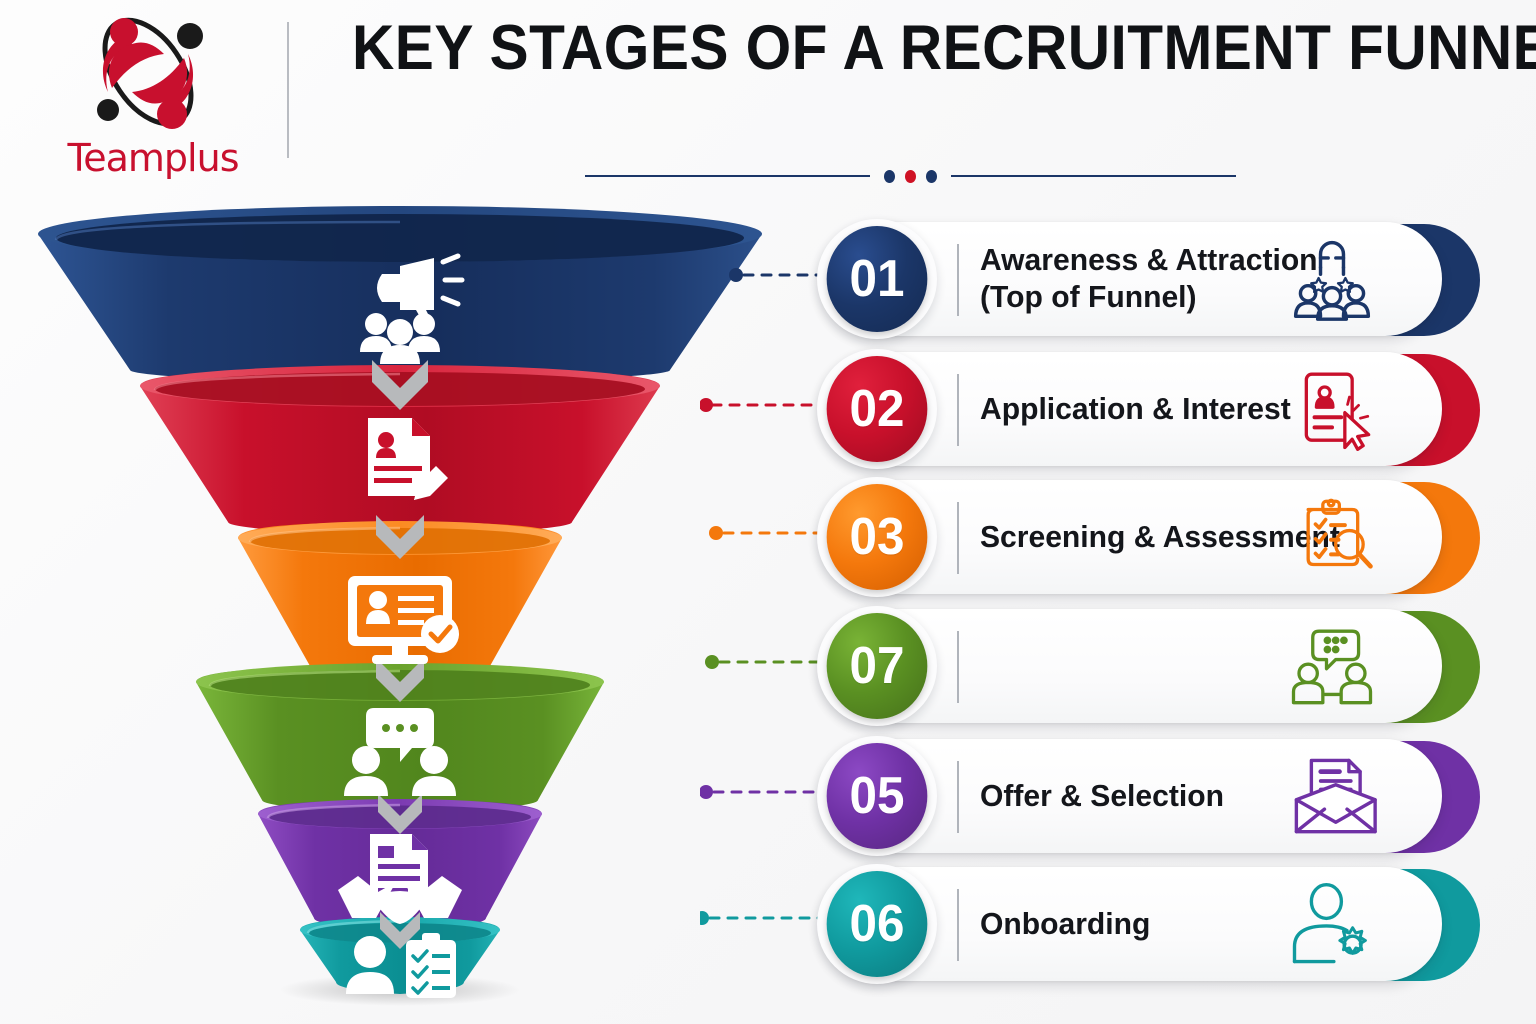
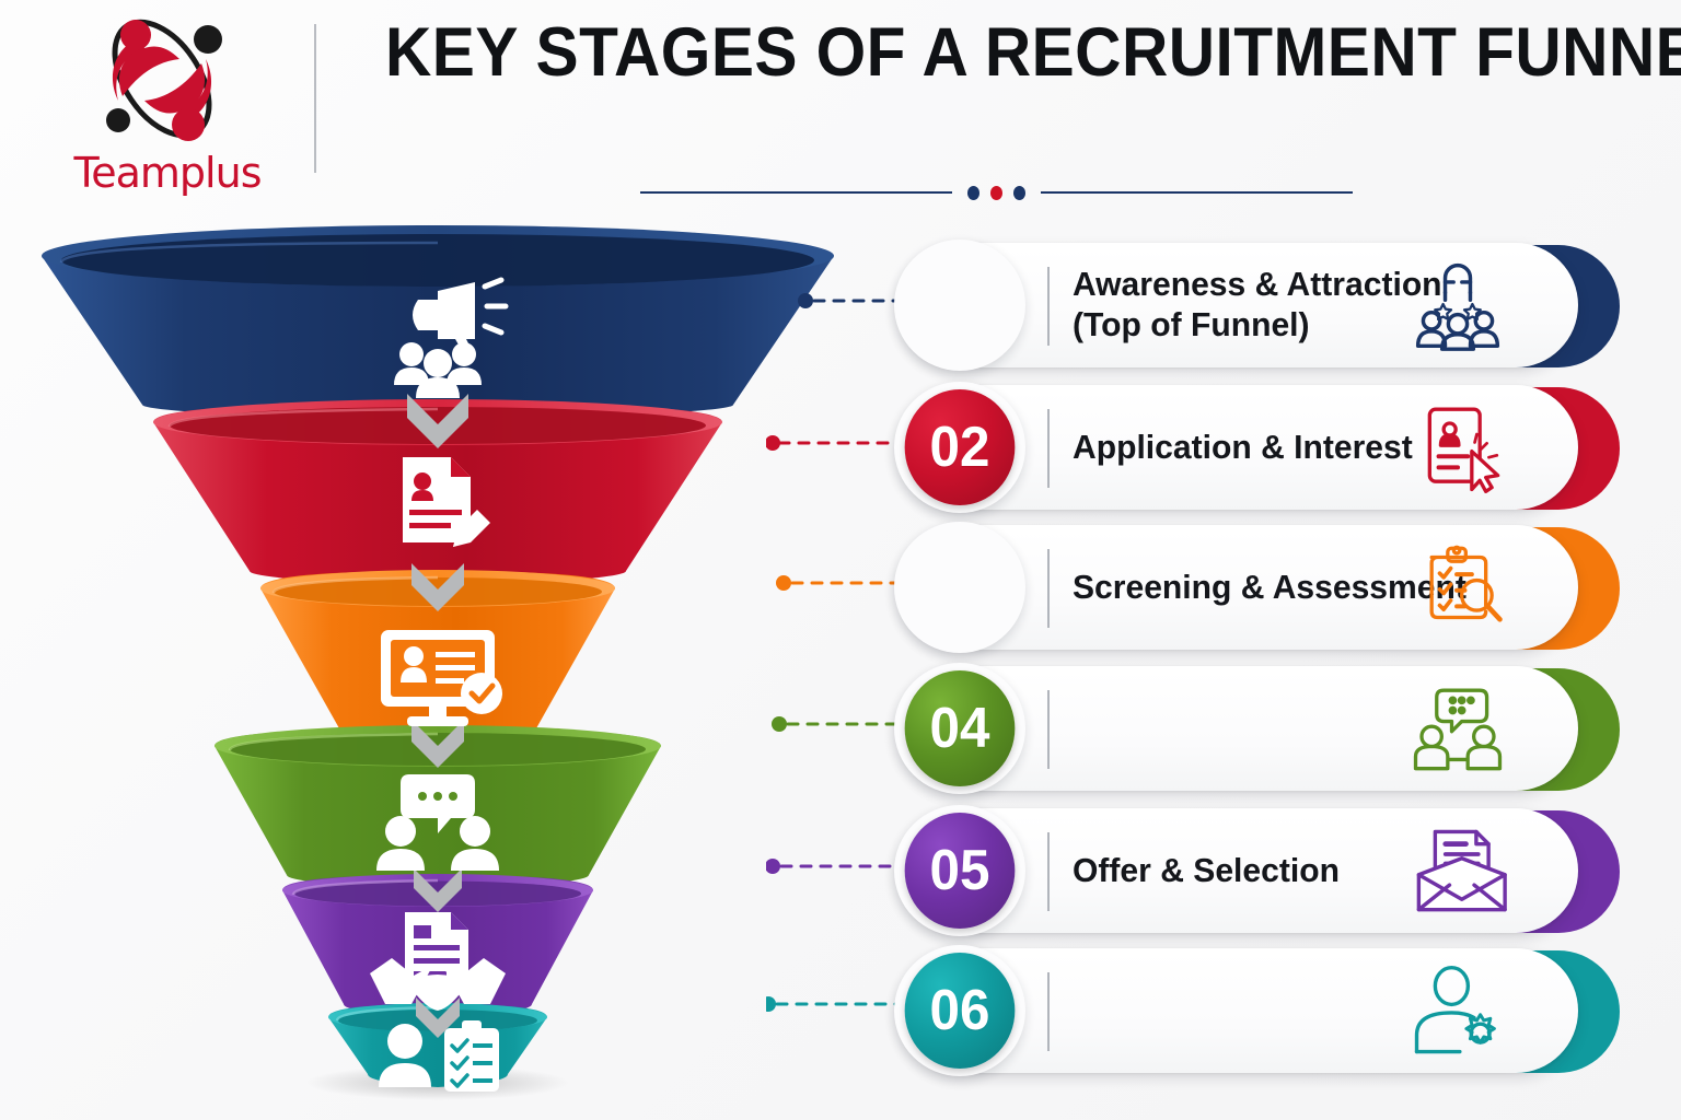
  Teamplus
  KEY STAGES OF A RECRUITMENT FUNNE
- 01
  Awareness & Attracti
  (Top of Funnel)
  02
  Application & Interes
- 03
  Screening & Assessm
- 07
+ 04
  05
  Offer & Selection
  06
- Onboarding
